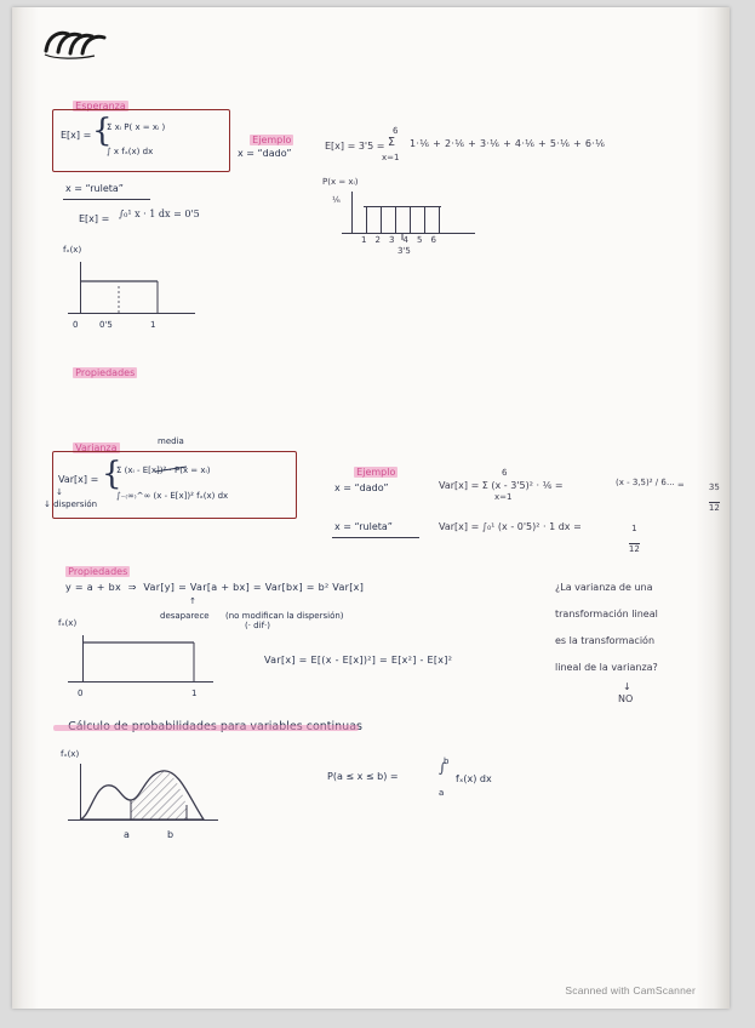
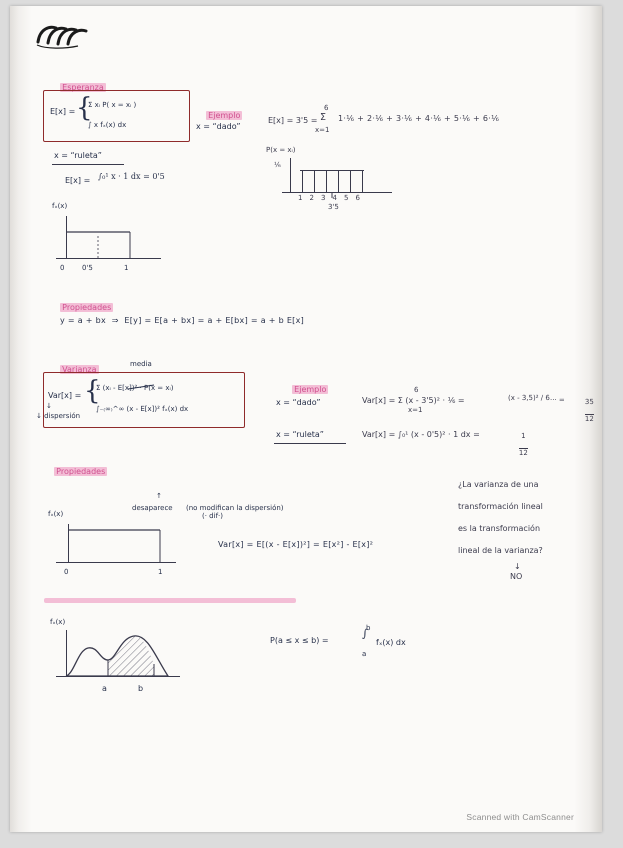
  Esperanza
  E[x] =
  {
  Σ xᵢ P( x = xᵢ )
  ∫ x fₓ(x) dx
  x = “ruleta”
  E[x] =
  ∫₀¹ x · 1 dx = 0'5
  fₓ(x)
  0
  0'5
  1
  Ejemplo
  x = “dado”
  E[x] = 3'5 =
  6
  Σ
  x=1
  1·⅙ + 2·⅙ + 3·⅙ + 4·⅙ + 5·⅙ + 6·⅙
  P(x = xᵢ)
  ⅙
  1 2 3 4 5 6
  3'5
  Propiedades
+ y = a + bx ⇒ E[y] = E[a + bx] = a + E[bx] = a + b E[x]
  Varianza
  media
  Var[x] =
  {
  Σ (xᵢ - E[x])² · P(x = xᵢ)
  ∫₋₍∞₎^∞ (x - E[x])² fₓ(x) dx
  ↓
  ↓ dispersión
  Ejemplo
  x = “dado”
  Var[x] = Σ (x - 3'5)² · ⅙ =
  6
  x=1
  (x - 3,5)² / 6
  ··· =
  x = “ruleta”
  Var[x] = ∫₀¹ (x - 0'5)² · 1 dx =
  1
  12
  Propiedades
- y = a + bx ⇒ Var[y] = Var[a + bx] = Var[bx] = b² Var[x]
  ↑
  desaparece
  (no modifican la dispersión)
  (· dif·)
  fₓ(x)
  0
  1
  Var[x] = E[(x - E[x])²] = E[x²] - E[x]²
  ¿La varianza de una
  transformación lineal
  es la transformación
  lineal de la varianza?
  ↓
  NO
- Cálculo de probabilidades para variables continuas
  fₓ(x)
  a
  b
  P(a ≤ x ≤ b) =
  ∫
  b
  a
  fₓ(x) dx
  Scanned with CamScanner
